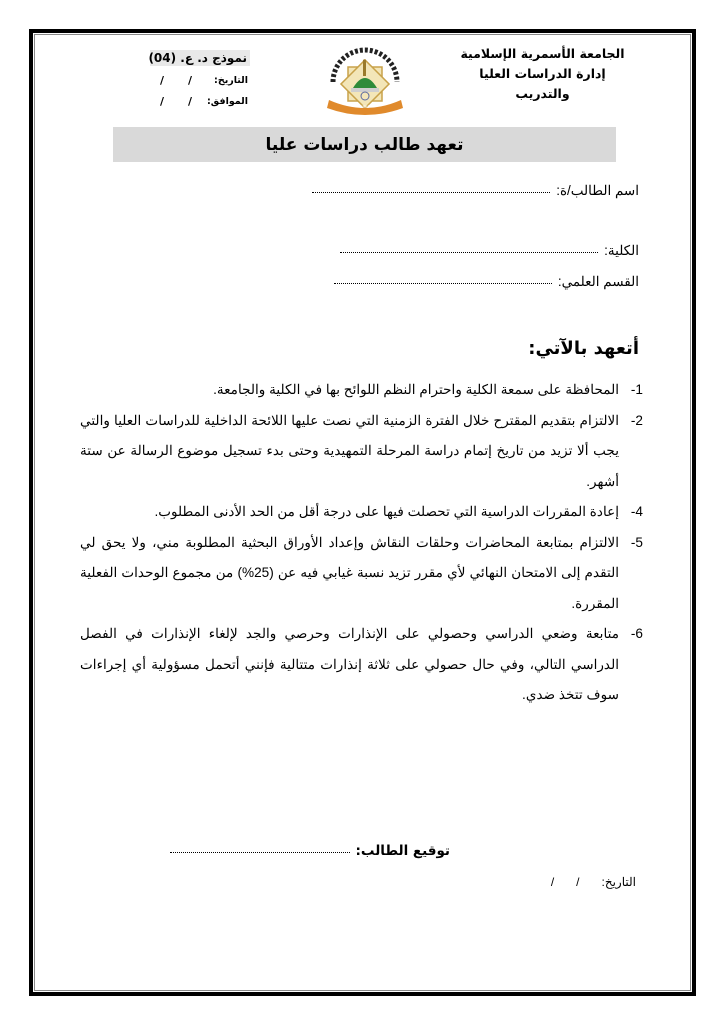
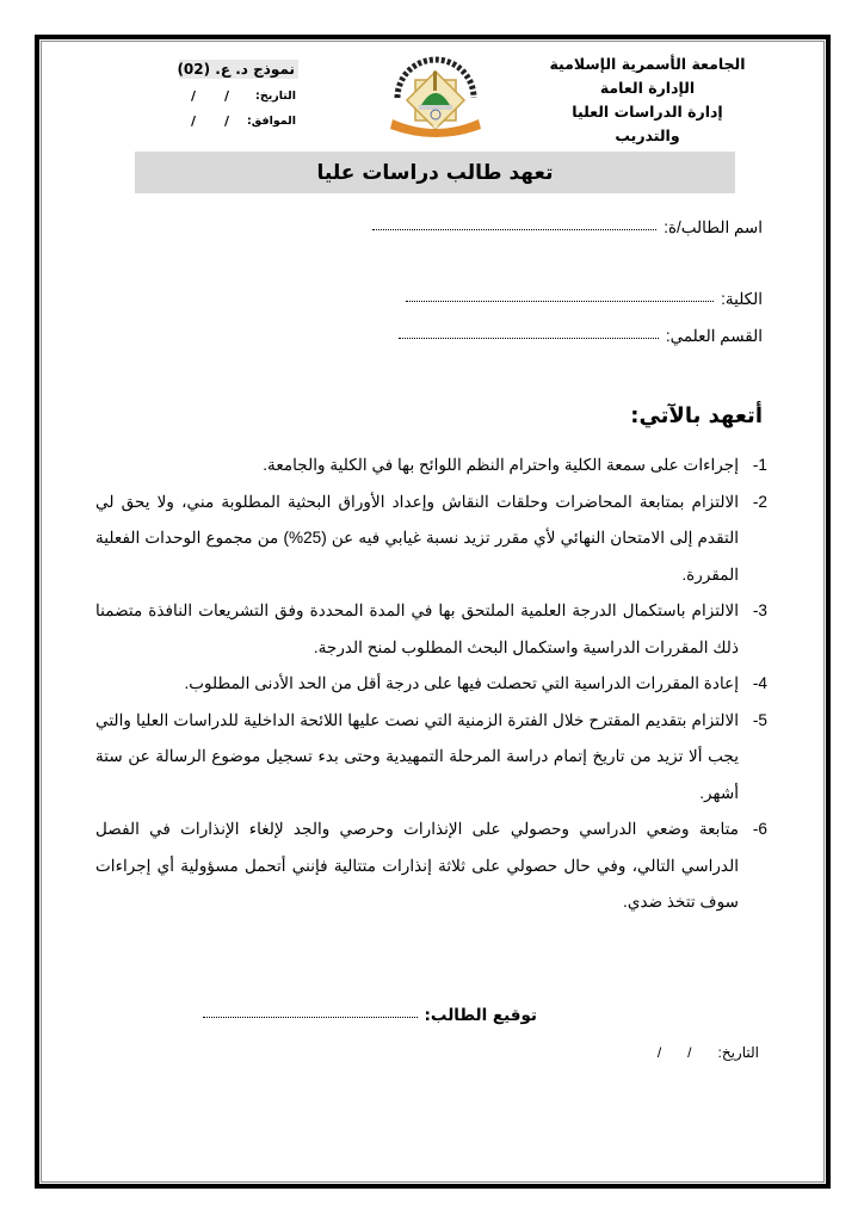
  الجامعة الأسمرية الإسلامية
+ الإدارة العامة
  إدارة الدراسات العليا والتدريب
- نموذج د. ع. (04)
+ نموذج د. ع. (02)
  التاريخ:
  /
  /
  الموافق:
  /
  /
  تعهد طالب دراسات عليا
  اسم الطالب/ة:
  الكلية:
  القسم العلمي:
  أتعهد بالآتي:
  -1
- المحافظة على سمعة الكلية واحترام النظم اللوائح بها في الكلية والجامعة.
+ إجراءات على سمعة الكلية واحترام النظم اللوائح بها في الكلية والجامعة.
  -2
- الالتزام بتقديم المقترح خلال الفترة الزمنية التي نصت عليها اللائحة الداخلية للدراسات العليا والتي يجب ألا تزيد من تاريخ إتمام دراسة المرحلة التمهيدية وحتى بدء تسجيل موضوع الرسالة عن ستة أشهر.
+ الالتزام بمتابعة المحاضرات وحلقات النقاش وإعداد الأوراق البحثية المطلوبة مني، ولا يحق لي التقدم إلى الامتحان النهائي لأي مقرر تزيد نسبة غيابي فيه عن (25%) من مجموع الوحدات الفعلية المقررة.
+ -3
+ الالتزام باستكمال الدرجة العلمية الملتحق بها في المدة المحددة وفق التشريعات النافذة متضمنا ذلك المقررات الدراسية واستكمال البحث المطلوب لمنح الدرجة.
  -4
  إعادة المقررات الدراسية التي تحصلت فيها على درجة أقل من الحد الأدنى المطلوب.
  -5
- الالتزام بمتابعة المحاضرات وحلقات النقاش وإعداد الأوراق البحثية المطلوبة مني، ولا يحق لي التقدم إلى الامتحان النهائي لأي مقرر تزيد نسبة غيابي فيه عن (25%) من مجموع الوحدات الفعلية المقررة.
+ الالتزام بتقديم المقترح خلال الفترة الزمنية التي نصت عليها اللائحة الداخلية للدراسات العليا والتي يجب ألا تزيد من تاريخ إتمام دراسة المرحلة التمهيدية وحتى بدء تسجيل موضوع الرسالة عن ستة أشهر.
  -6
  متابعة وضعي الدراسي وحصولي على الإنذارات وحرصي والجد لإلغاء الإنذارات في الفصل الدراسي التالي، وفي حال حصولي على ثلاثة إنذارات متتالية فإنني أتحمل مسؤولية أي إجراءات سوف تتخذ ضدي.
  توقيع الطالب:
  التاريخ:
  /
  /
